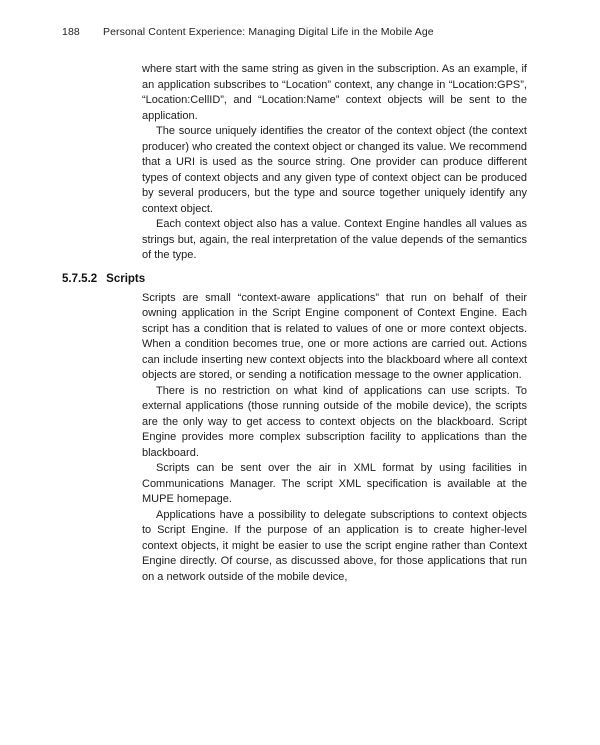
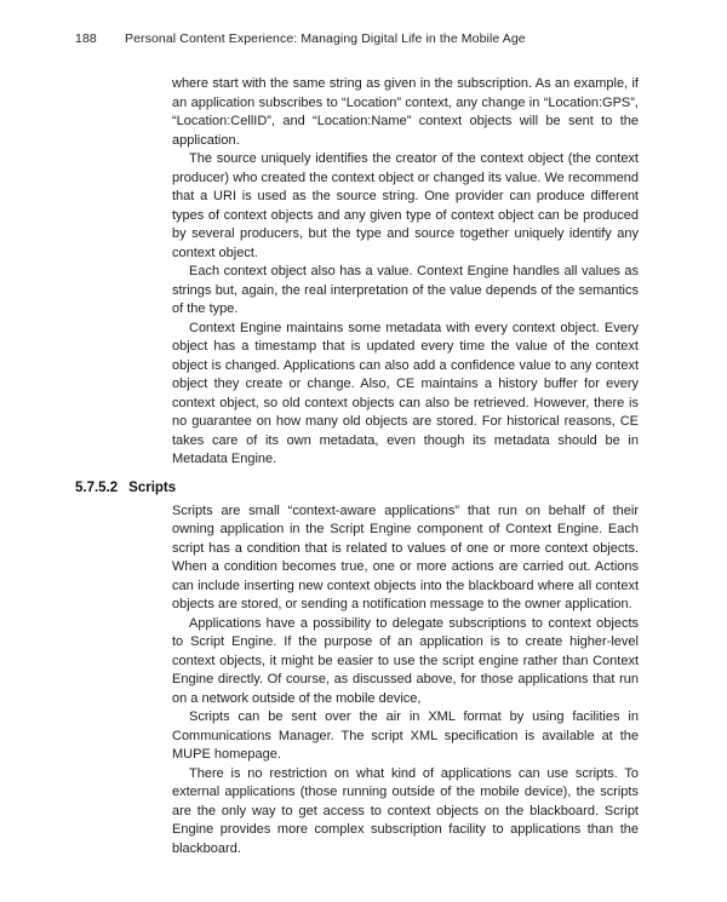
  188
  Personal Content Experience: Managing Digital Life in the Mobile Age
  where start with the same string as given in the subscription. As an example, if an application subscribes to “Location” context, any change in “Location:GPS”, “Location:CellID”, and “Location:Name” context objects will be sent to the application.
  The source uniquely identifies the creator of the context object (the context producer) who created the context object or changed its value. We recommend that a URI is used as the source string. One provider can produce different types of context objects and any given type of context object can be produced by several producers, but the type and source together uniquely identify any context object.
  Each context object also has a value. Context Engine handles all values as strings but, again, the real interpretation of the value depends of the semantics of the type.
+ Context Engine maintains some metadata with every context object. Every object has a timestamp that is updated every time the value of the context object is changed. Applications can also add a confidence value to any context object they create or change. Also, CE maintains a history buffer for every context object, so old context objects can also be retrieved. However, there is no guarantee on how many old objects are stored. For historical reasons, CE takes care of its own metadata, even though its metadata should be in Metadata Engine.
  5.7.5.2
  Scripts
  Scripts are small “context-aware applications” that run on behalf of their owning application in the Script Engine component of Context Engine. Each script has a condition that is related to values of one or more context objects. When a condition becomes true, one or more actions are carried out. Actions can include inserting new context objects into the blackboard where all context objects are stored, or sending a notification message to the owner application.
- There is no restriction on what kind of applications can use scripts. To external applications (those running outside of the mobile device), the scripts are the only way to get access to context objects on the blackboard. Script Engine provides more complex subscription facility to applications than the blackboard.
+ Applications have a possibility to delegate subscriptions to context objects to Script Engine. If the purpose of an application is to create higher-level context objects, it might be easier to use the script engine rather than Context Engine directly. Of course, as discussed above, for those applications that run on a network outside of the mobile device,
  Scripts can be sent over the air in XML format by using facilities in Communications Manager. The script XML specification is available at the MUPE homepage.
- Applications have a possibility to delegate subscriptions to context objects to Script Engine. If the purpose of an application is to create higher-level context objects, it might be easier to use the script engine rather than Context Engine directly. Of course, as discussed above, for those applications that run on a network outside of the mobile device,
+ There is no restriction on what kind of applications can use scripts. To external applications (those running outside of the mobile device), the scripts are the only way to get access to context objects on the blackboard. Script Engine provides more complex subscription facility to applications than the blackboard.
